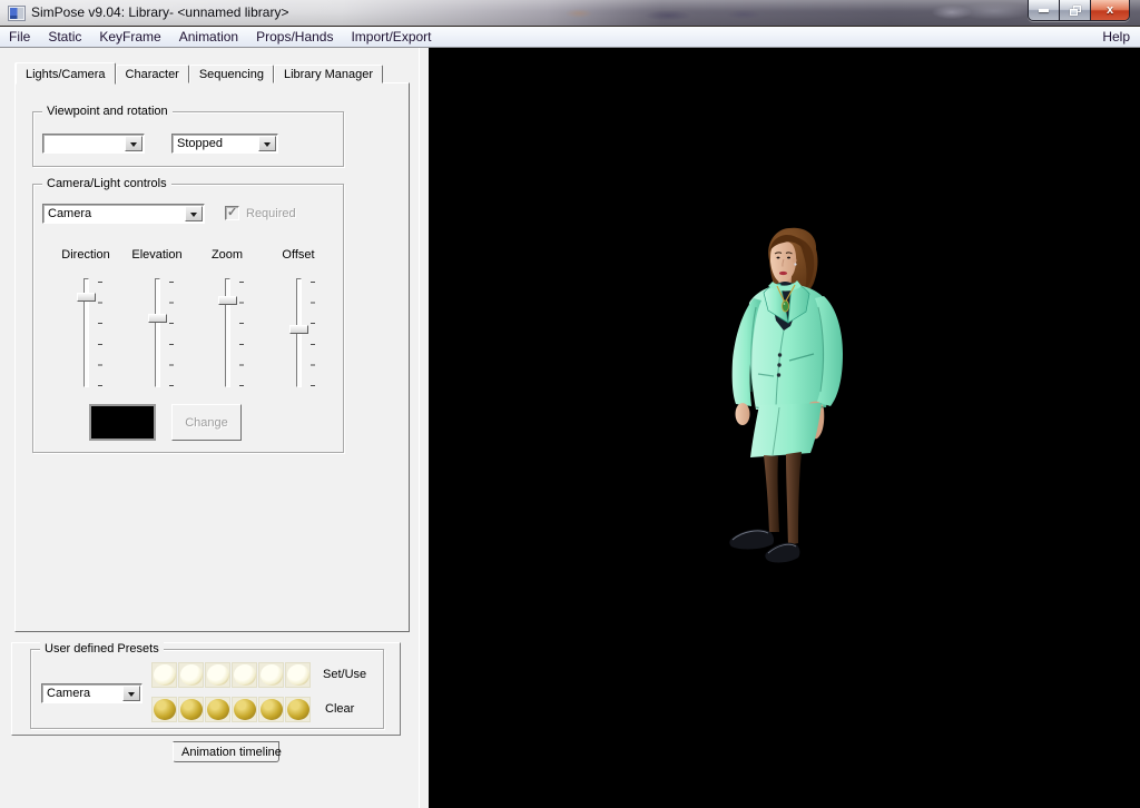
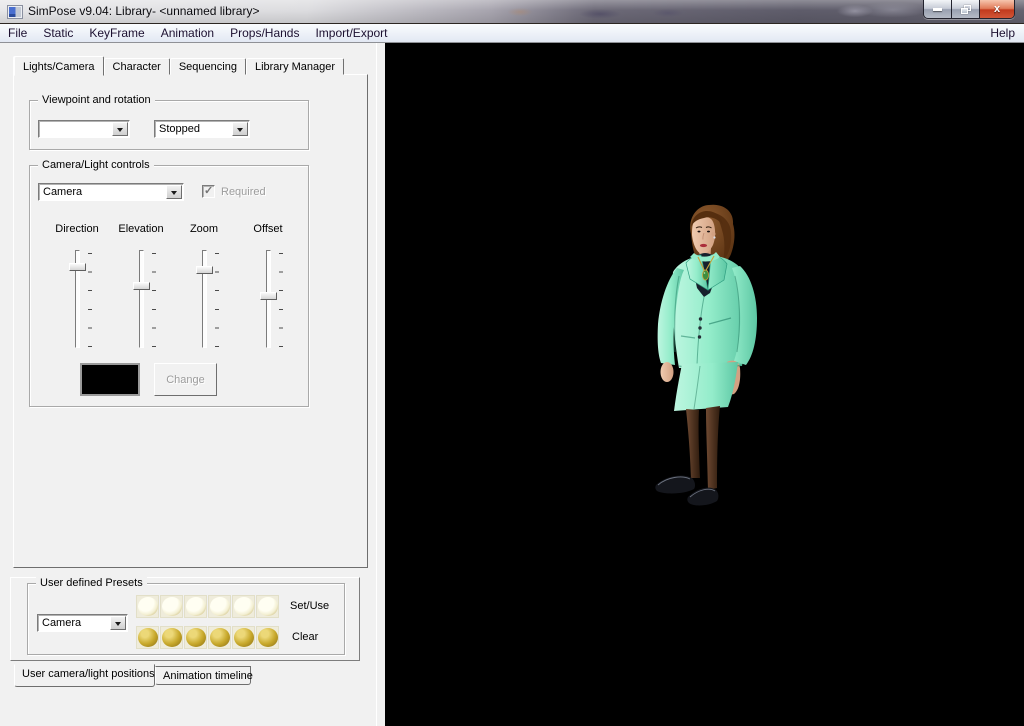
  SimPose v9.04: Library- <unnamed library>
  x
  File
  Static
  KeyFrame
  Animation
  Props/Hands
  Import/Export
  Help
  Lights/Camera
  Character
  Sequencing
  Library Manager
  Viewpoint and rotation
  Stopped
  Camera/Light controls
  Camera
  ✓
  Required
  Direction
  Elevation
  Zoom
  Offset
  Change
  User defined Presets
  Camera
  Set/Use
  Clear
+ User camera/light positions
  Animation timeline
